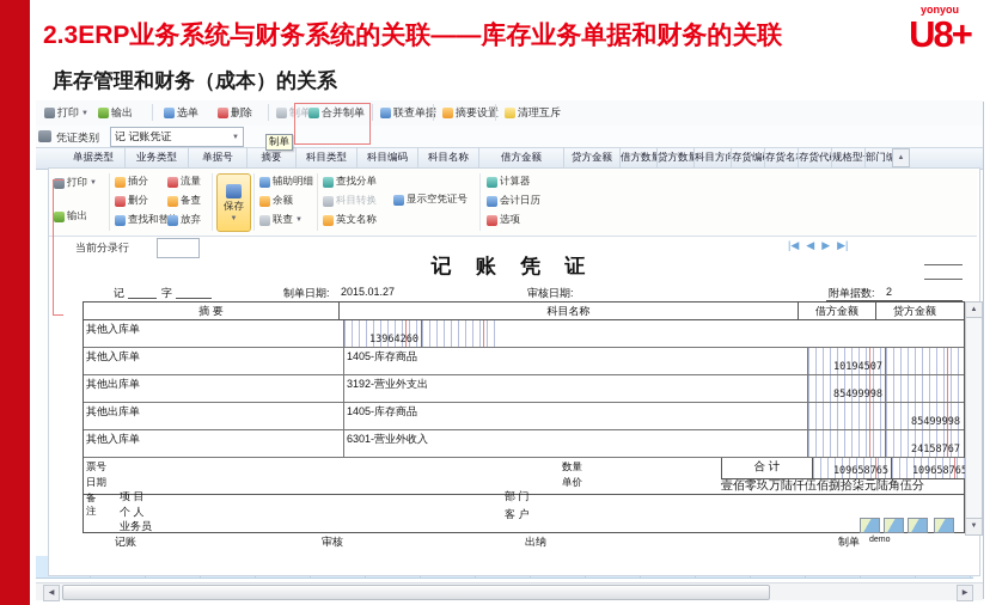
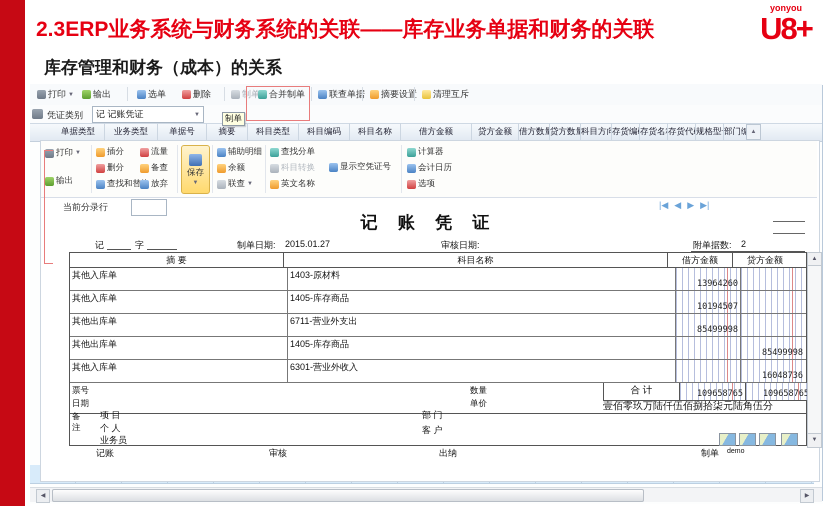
  2.3ERP业务系统与财务系统的关联——库存业务单据和财务的关联
  yonyou
  U8+
  库存管理和财务（成本）的关系
  打印
  输出
  选单
  删除
  制单
  合并制单
  联查单据
  摘要设置
  清理互斥
  凭证类别
  记 记账凭证
  单据类型
  业务类型
  单据号
  摘要
  科目类型
  科目编码
  科目名称
  借方金额
  贷方金额
  借方数量
  贷方数量
  科目方向
  存货编
  存货名
  存货代
  规格型
  制单
  打印
  输出
  插分
  删分
  查找和替
  流量
  备查
  放弃
  保存
  辅助明细
  余额
  联查
  查找分单
  科目转换
  英文名称
  显示空凭证号
  计算器
  会计日历
  选项
  当前分录行
  |◀
  ◀
  ▶
  ▶|
  记 账 凭 证
  记
  字
  制单日期:
  2015.01.27
  审核日期:
  附单据数:
  2
  摘 要
  科目名称
  借方金额
  贷方金额
  其他入库单
+ 1403-原材料
  13964260
  其他入库单
  1405-库存商品
  10194507
  其他出库单
- 3192-营业外支出
+ 6711-营业外支出
  85499998
  其他出库单
  1405-库存商品
  85499998
  其他入库单
  6301-营业外收入
- 24158767
+ 16048736
  票号
  日期
  数量
  单价
  合 计
  109658765
  10965876
  壹佰零玖万陆仟伍佰捌拾柒元陆角伍分
  备注
  项 目
  个 人
  业务员
  部 门
  客 户
  记账
  审核
  出纳
  制单
